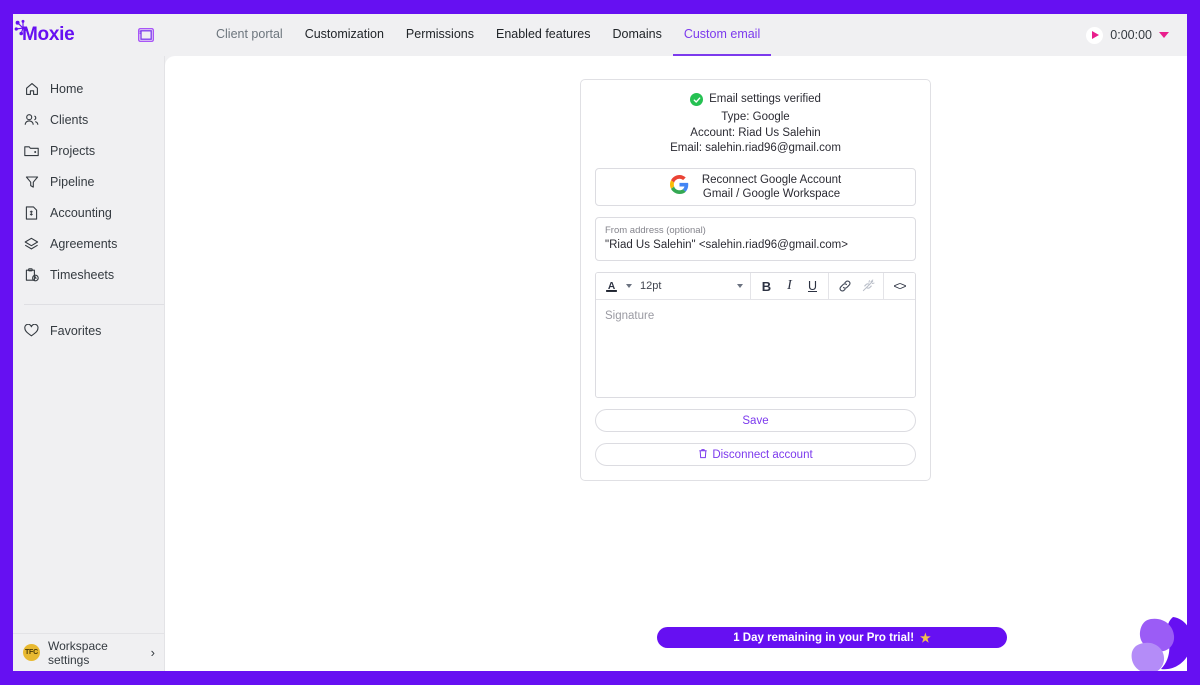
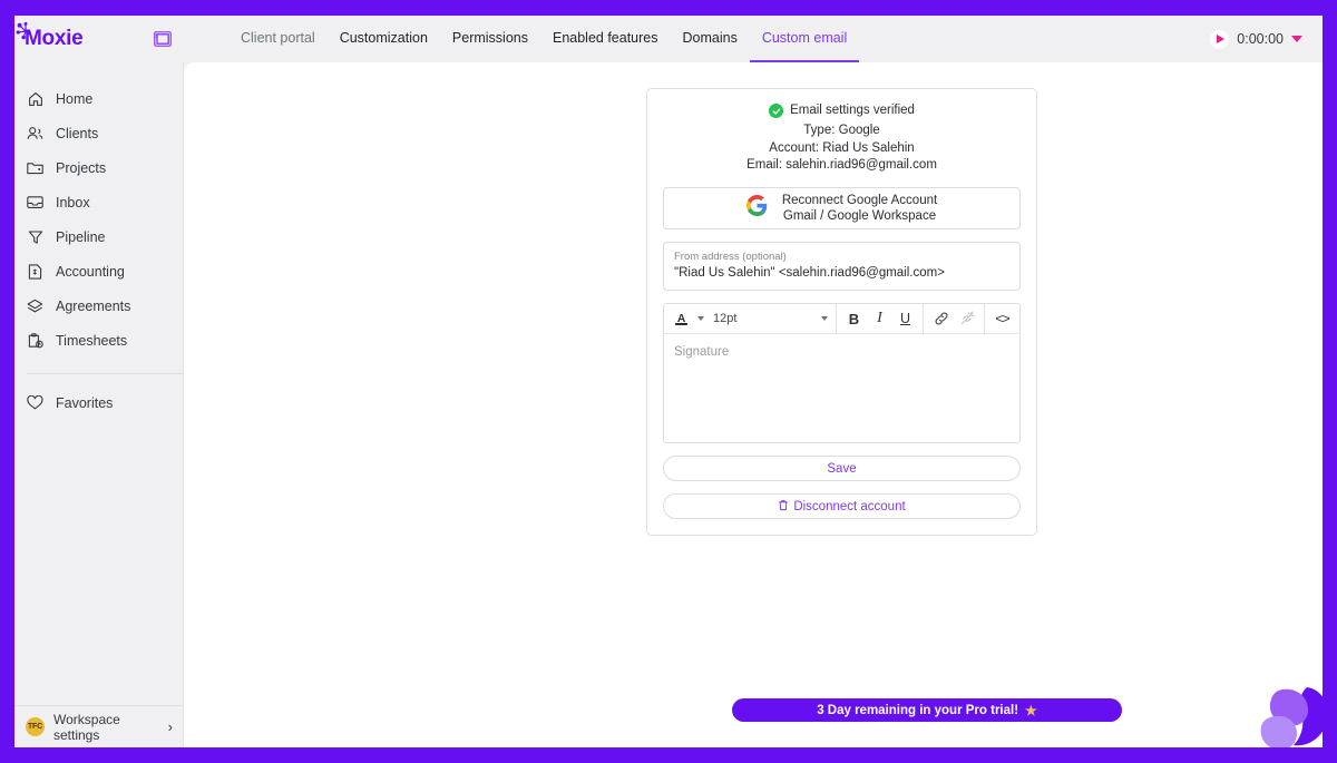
  Moxie
  Client portal
  Customization
  Permissions
  Enabled features
  Domains
  Custom email
  0:00:00
  Home
  Clients
  Projects
+ Inbox
  Pipeline
  Accounting
  Agreements
  Timesheets
  Favorites
  Workspace settings
  ›
  Email settings verified
  Type: Google
  Account: Riad Us Salehin
  Email: salehin.riad96@gmail.com
  Reconnect Google Account
  Gmail / Google Workspace
  From address (optional)
  "Riad Us Salehin" <salehin.riad96@gmail.com>
  A
  12pt
  B
  I
  U
  <>
  Signature
  Save
  Disconnect account
- 1 Day remaining in your Pro trial!
+ 3 Day remaining in your Pro trial!
  ★
